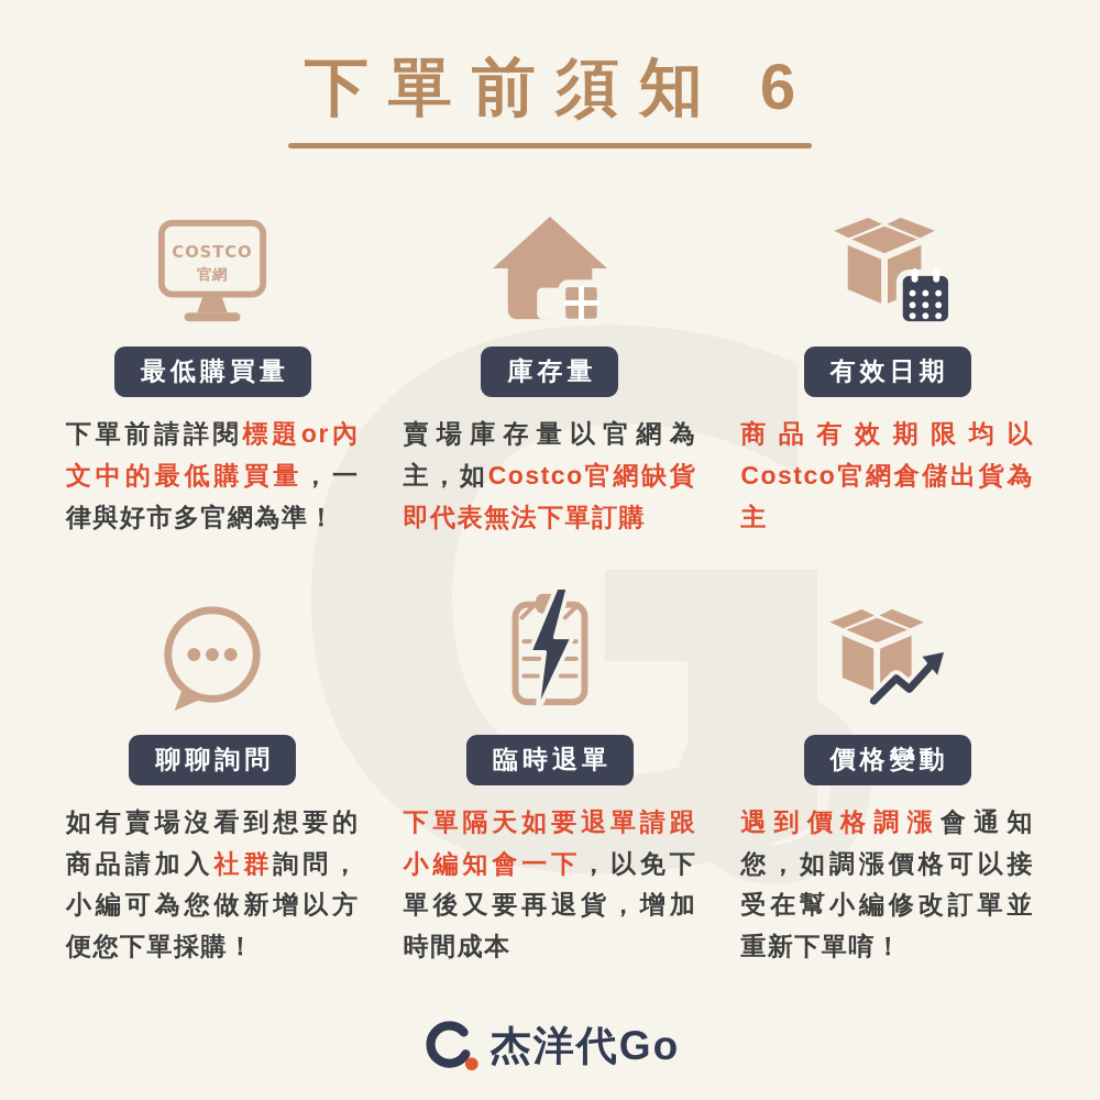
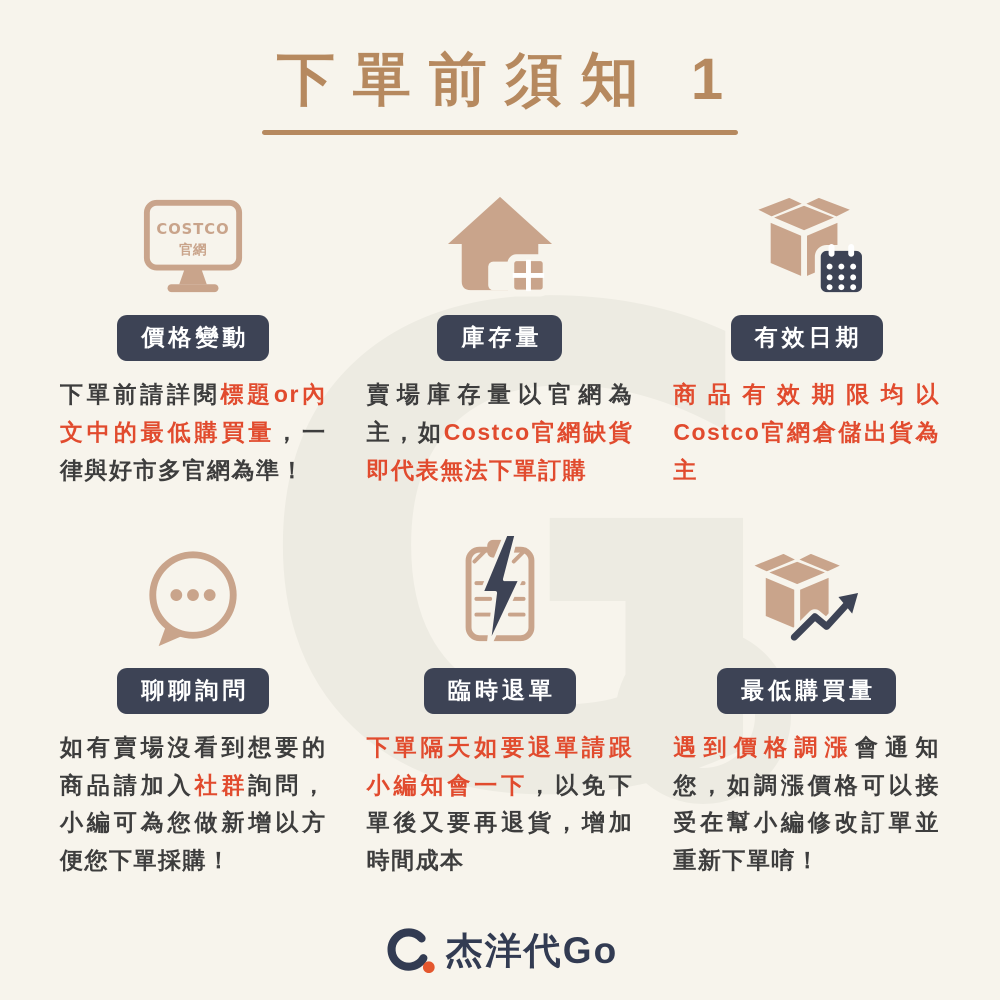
- 下單前須知 6
+ 下單前須知 1
  COSTCO
  官網
- 最低購買量
+ 價格變動
  下單前請詳閱標題or內文中的最低購買量，一律與好市多官網為準！
  庫存量
  賣場庫存量以官網為主，如Costco官網缺貨即代表無法下單訂購
  有效日期
  商品有效期限均以Costco官網倉儲出貨為主
  聊聊詢問
  如有賣場沒看到想要的商品請加入社群詢問，小編可為您做新增以方便您下單採購！
  臨時退單
  下單隔天如要退單請跟小編知會一下，以免下單後又要再退貨，增加時間成本
- 價格變動
+ 最低購買量
  遇到價格調漲會通知您，如調漲價格可以接受在幫小編修改訂單並重新下單唷！
  杰洋代Go
